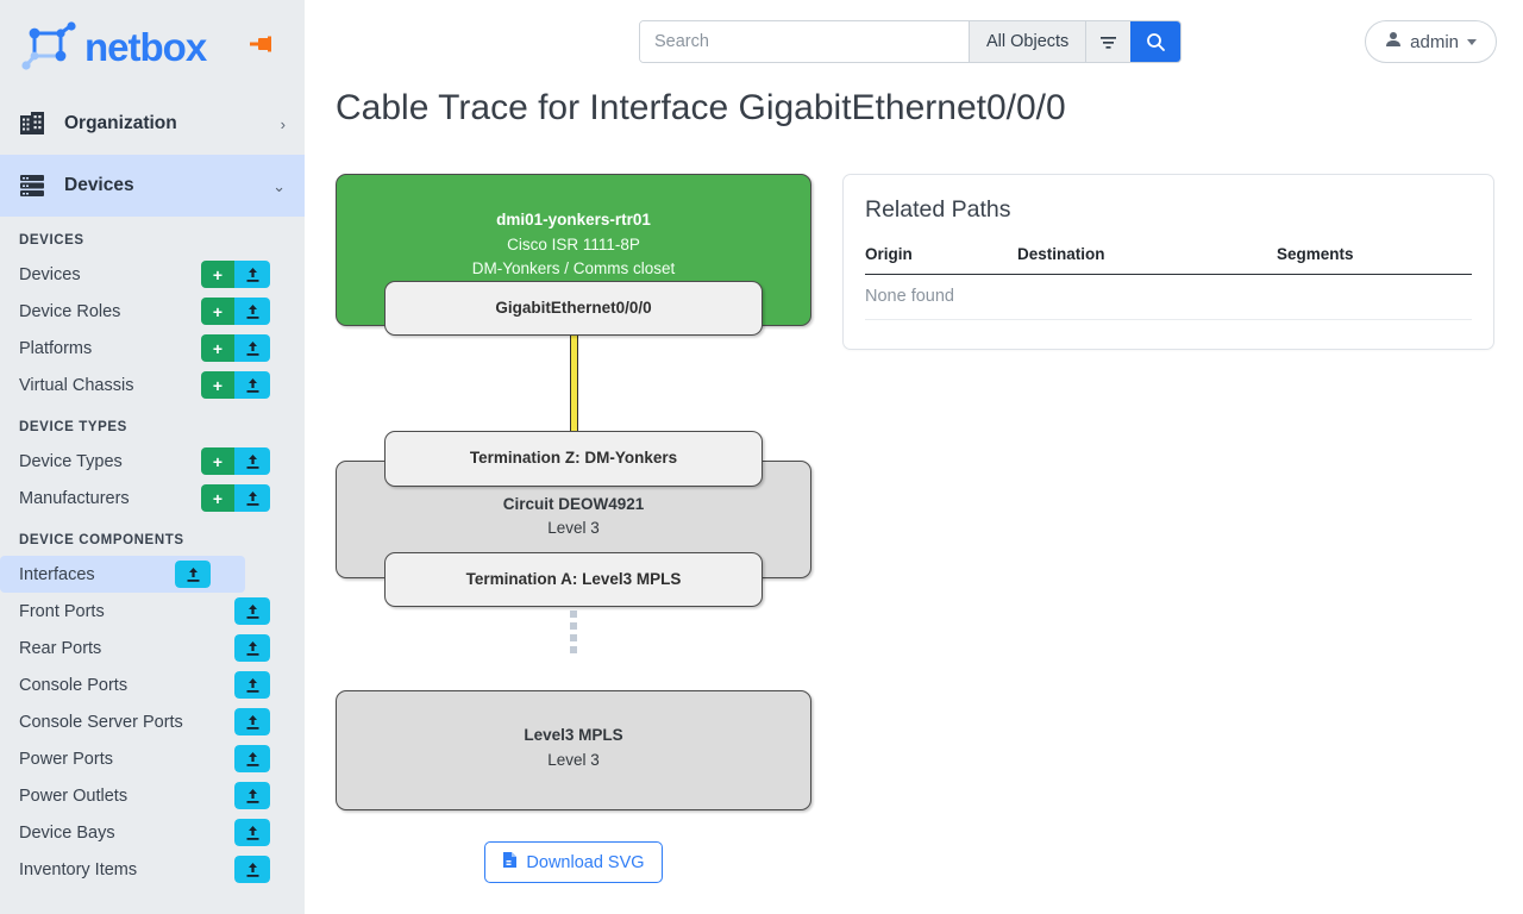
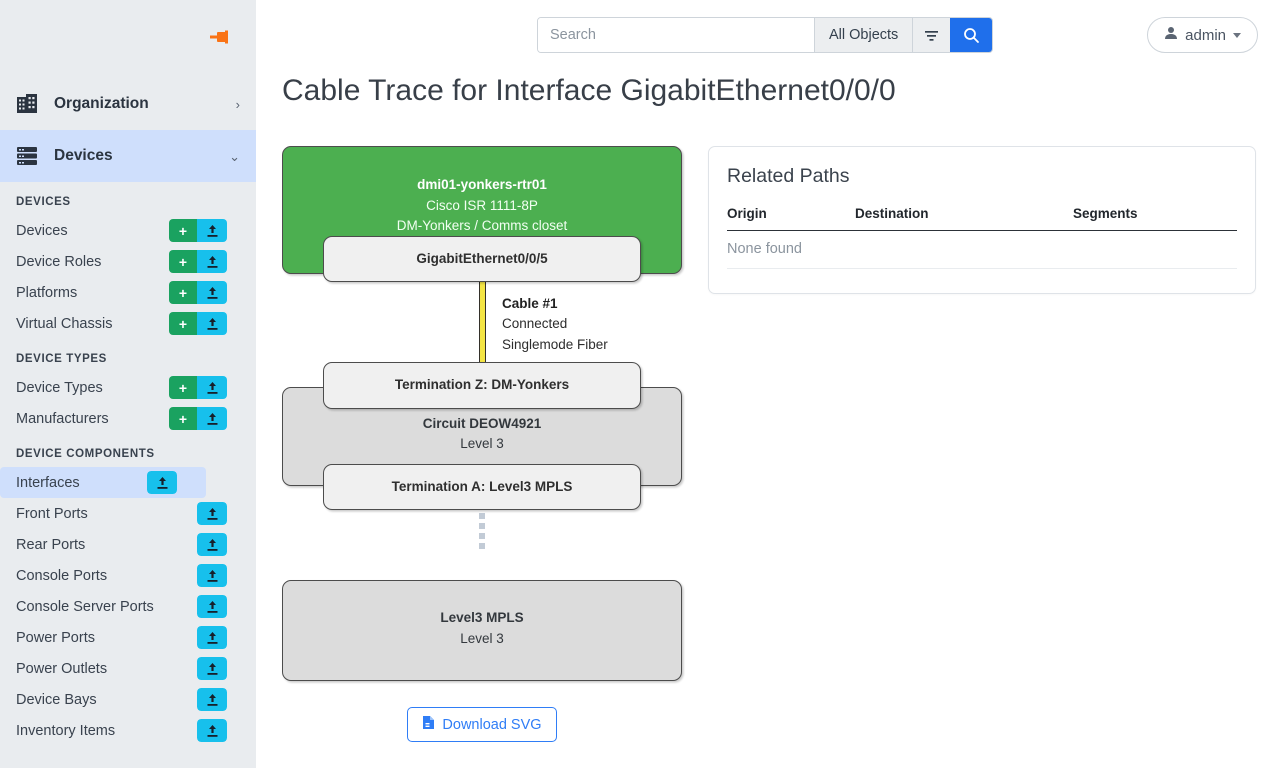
- netbox
  Organization
  ›
  Devices
  ⌄
  DEVICES
  Devices
  +
  Device Roles
  +
  Platforms
  +
  Virtual Chassis
  +
  DEVICE TYPES
  Device Types
  +
  Manufacturers
  +
  DEVICE COMPONENTS
  Interfaces
  Front Ports
  Rear Ports
  Console Ports
  Console Server Ports
  Power Ports
  Power Outlets
  Device Bays
  Inventory Items
  Search
  All Objects
  admin
  Cable Trace for Interface GigabitEthernet0/0/0
  dmi01-yonkers-rtr01
  Cisco ISR 1111-8P
  DM-Yonkers / Comms closet
- GigabitEthernet0/0/0
+ GigabitEthernet0/0/5
+ Cable #1
+ Connected
+ Singlemode Fiber
  Termination Z: DM-Yonkers
  Circuit DEOW4921
  Level 3
  Termination A: Level3 MPLS
  Level3 MPLS
  Level 3
  Download SVG
  Related Paths
  Origin	Destination	Segments
  None found
